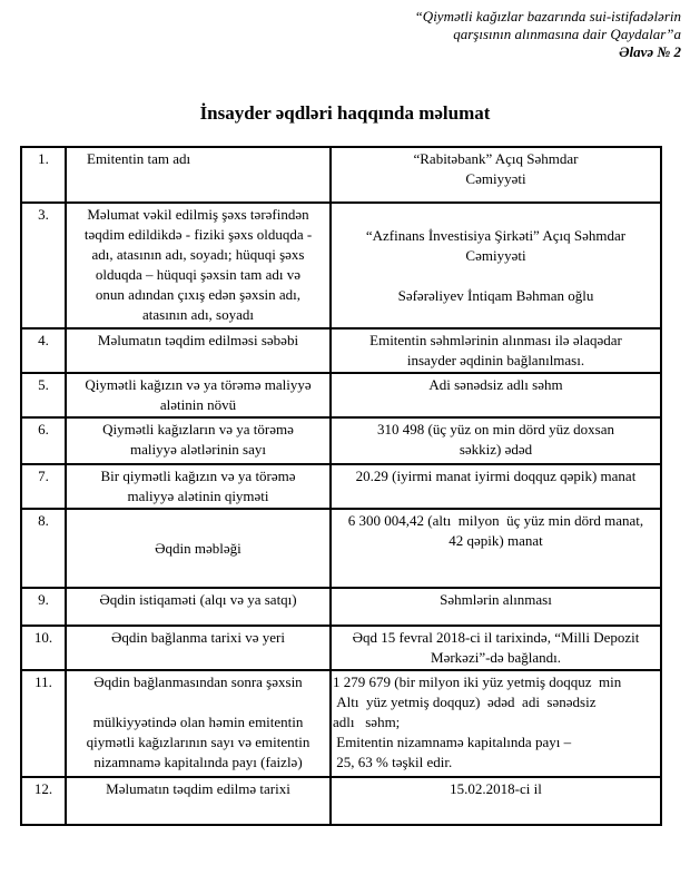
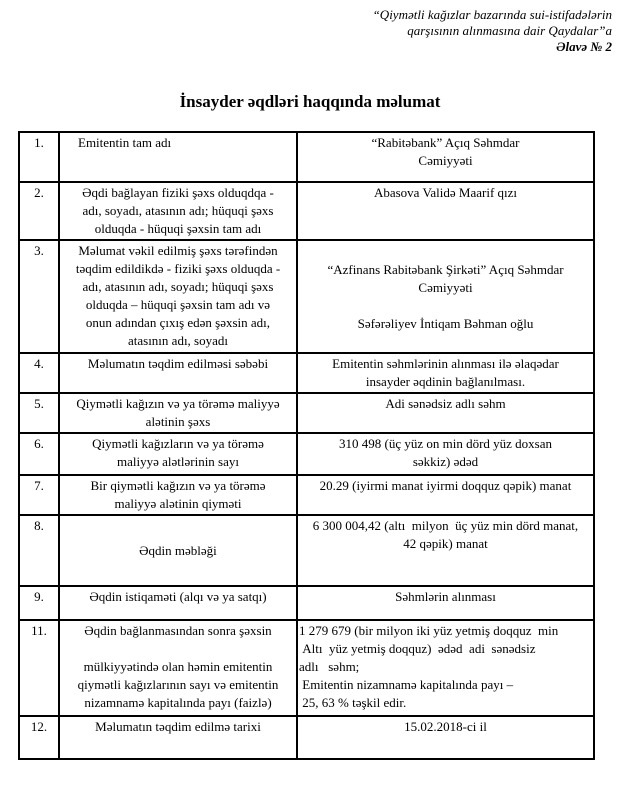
  “Qiymətli kağızlar bazarında sui-istifadələrin
  qarşısının alınmasına dair Qaydalar”a
  Əlavə № 2
  İnsayder əqdləri haqqında məlumat
  1.	Emitentin tam adı	“Rabitəbank” Açıq Səhmdar Cəmiyyəti
+ 2.	Əqdi bağlayan fiziki şəxs olduqdqa - adı, soyadı, atasının adı; hüquqi şəxs olduqda - hüquqi şəxsin tam adı	Abasova Validə Maarif qızı
- 3.	Məlumat vəkil edilmiş şəxs tərəfindən təqdim edildikdə - fiziki şəxs olduqda - adı, atasının adı, soyadı; hüquqi şəxs olduqda – hüquqi şəxsin tam adı və onun adından çıxış edən şəxsin adı, atasının adı, soyadı	“Azfinans İnvestisiya Şirkəti” Açıq Səhmdar Cəmiyyəti Səfərəliyev İntiqam Bəhman oğlu
+ 3.	Məlumat vəkil edilmiş şəxs tərəfindən təqdim edildikdə - fiziki şəxs olduqda - adı, atasının adı, soyadı; hüquqi şəxs olduqda – hüquqi şəxsin tam adı və onun adından çıxış edən şəxsin adı, atasının adı, soyadı	“Azfinans Rabitəbank Şirkəti” Açıq Səhmdar Cəmiyyəti Səfərəliyev İntiqam Bəhman oğlu
  4.	Məlumatın təqdim edilməsi səbəbi	Emitentin səhmlərinin alınması ilə əlaqədar insayder əqdinin bağlanılması.
- 5.	Qiymətli kağızın və ya törəmə maliyyə alətinin növü	Adi sənədsiz adlı səhm
+ 5.	Qiymətli kağızın və ya törəmə maliyyə alətinin şəxs	Adi sənədsiz adlı səhm
  6.	Qiymətli kağızların və ya törəmə maliyyə alətlərinin sayı	310 498 (üç yüz on min dörd yüz doxsan səkkiz) ədəd
  7.	Bir qiymətli kağızın və ya törəmə maliyyə alətinin qiyməti	20.29 (iyirmi manat iyirmi doqquz qəpik) manat
  8.	Əqdin məbləği	6 300 004,42 (altı milyon üç yüz min dörd manat, 42 qəpik) manat
  9.	Əqdin istiqaməti (alqı və ya satqı)	Səhmlərin alınması
- 10.	Əqdin bağlanma tarixi və yeri	Əqd 15 fevral 2018-ci il tarixində, “Milli Depozit Mərkəzi”-də bağlandı.
  11.	Əqdin bağlanmasından sonra şəxsin mülkiyyətində olan həmin emitentin qiymətli kağızlarının sayı və emitentin nizamnamə kapitalında payı (faizlə)	1 279 679 (bir milyon iki yüz yetmiş doqquz min Altı yüz yetmiş doqquz) ədəd adi sənədsiz adlı səhm; Emitentin nizamnamə kapitalında payı – 25, 63 % təşkil edir.
  12.	Məlumatın təqdim edilmə tarixi	15.02.2018-ci il
